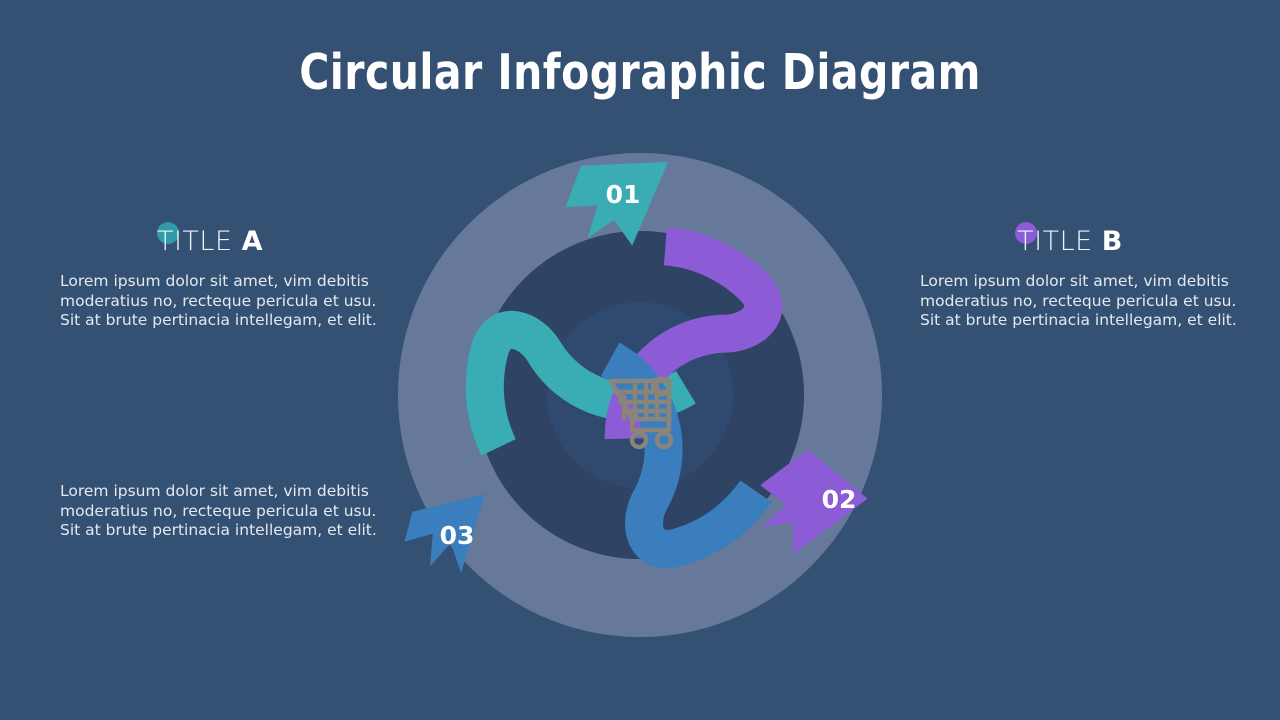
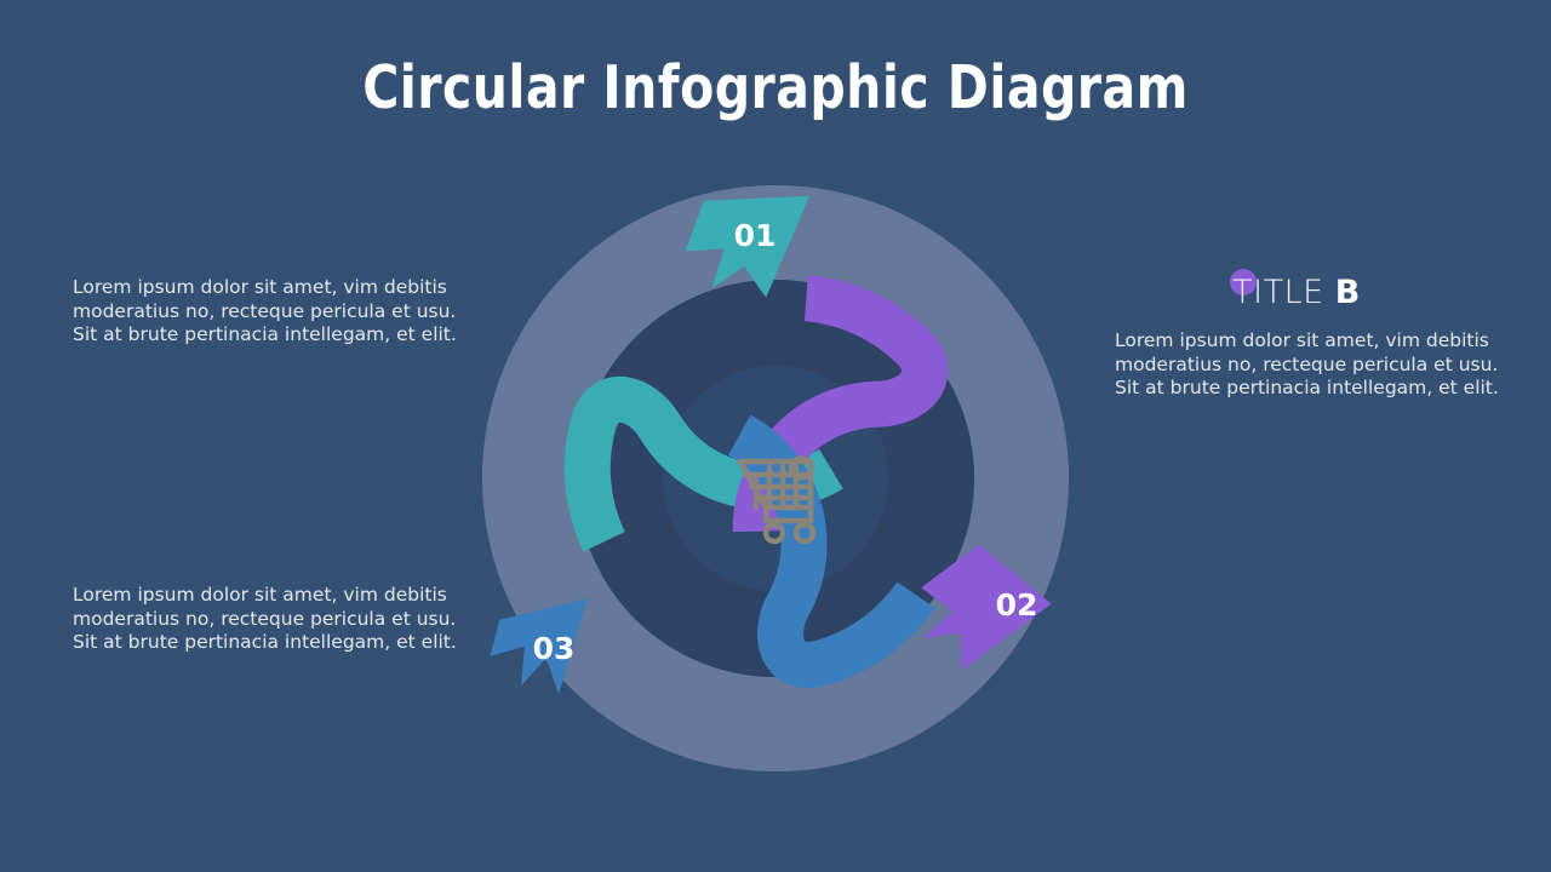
  Circular Infographic Diagram
- TITLE A
  Lorem ipsum dolor sit amet, vim debitis
  moderatius no, recteque pericula et usu.
  Sit at brute pertinacia intellegam, et elit.
  TITLE B
  Lorem ipsum dolor sit amet, vim debitis
  moderatius no, recteque pericula et usu.
  Sit at brute pertinacia intellegam, et elit.
  Lorem ipsum dolor sit amet, vim debitis
  moderatius no, recteque pericula et usu.
  Sit at brute pertinacia intellegam, et elit.
  01
  02
  03
